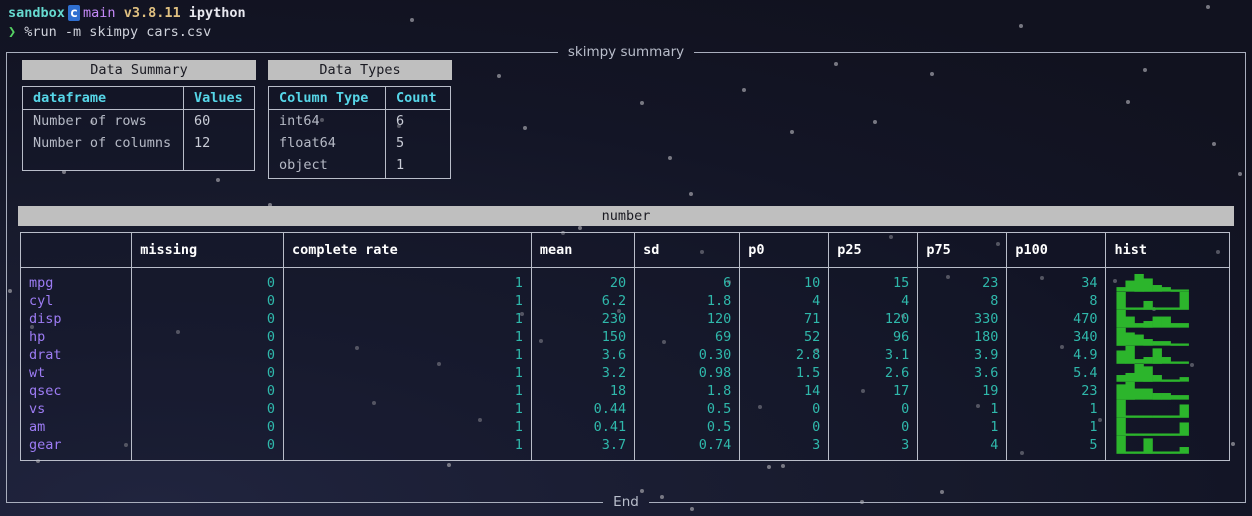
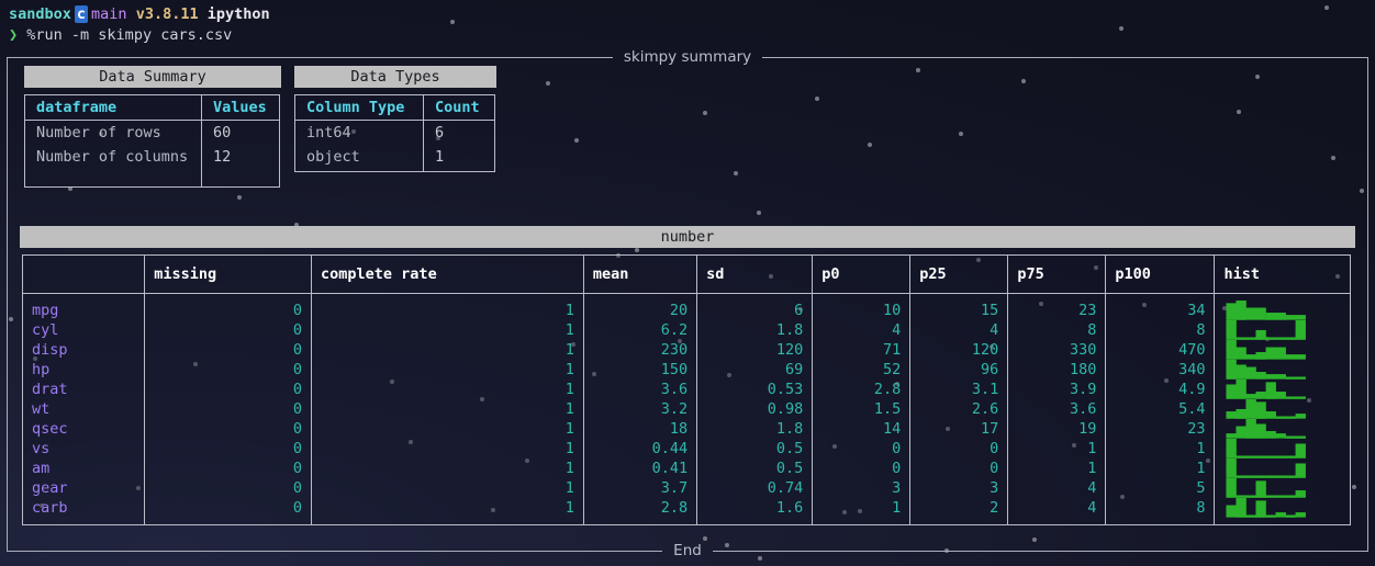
  sandbox c main v3.8.11 ipython
  ❯ %run -m skimpy cars.csv
  skimpy summary
  Data Summary
  dataframe	Values
  Number of rows	60
  Number of columns	12
  Data Types
  Column Type	Count
  int64	6
- float64	5
  object	1
  number
  	missing	complete rate	mean	sd	p0	p25	p75	p100	hist
- mpg	0	1	20	6	10	15	23	34	▂▅█▆▃▂▁▁
+ mpg	0	1	20	6	10	15	23	34	▇█▅▅▃▃▂▂
  cyl	0	1	6.2	1.8	4	4	8	8	█▁▁▄▁▁▁█
  disp	0	1	230	120	71	120	330	470	█▅▂▃▅▅▂▂
  hp	0	1	150	69	52	96	180	340	█▆▅▃▂▂▁▁
- drat	0	1	3.6	0.30	2.8	3.1	3.9	4.9	▆█▂▃▇▃▁▁
+ drat	0	1	3.6	0.53	2.8	3.1	3.9	4.9	▆█▂▃▇▃▁▁
  wt	0	1	3.2	0.98	1.5	2.6	3.6	5.4	▃▄█▇▃▁▁▂
- qsec	0	1	18	1.8	14	17	19	23	▇█▅▅▃▃▂▂
+ qsec	0	1	18	1.8	14	17	19	23	▂▅█▆▃▂▁▁
  vs	0	1	0.44	0.5	0	0	1	1	█▁▁▁▁▁▁▆
  am	0	1	0.41	0.5	0	0	1	1	█▁▁▁▁▁▁▆
  gear	0	1	3.7	0.74	3	3	4	5	█▁▁▇▁▁▁▃
+ carb	0	1	2.8	1.6	1	2	4	8	▅█▁▇▁▂▁▂
  End
